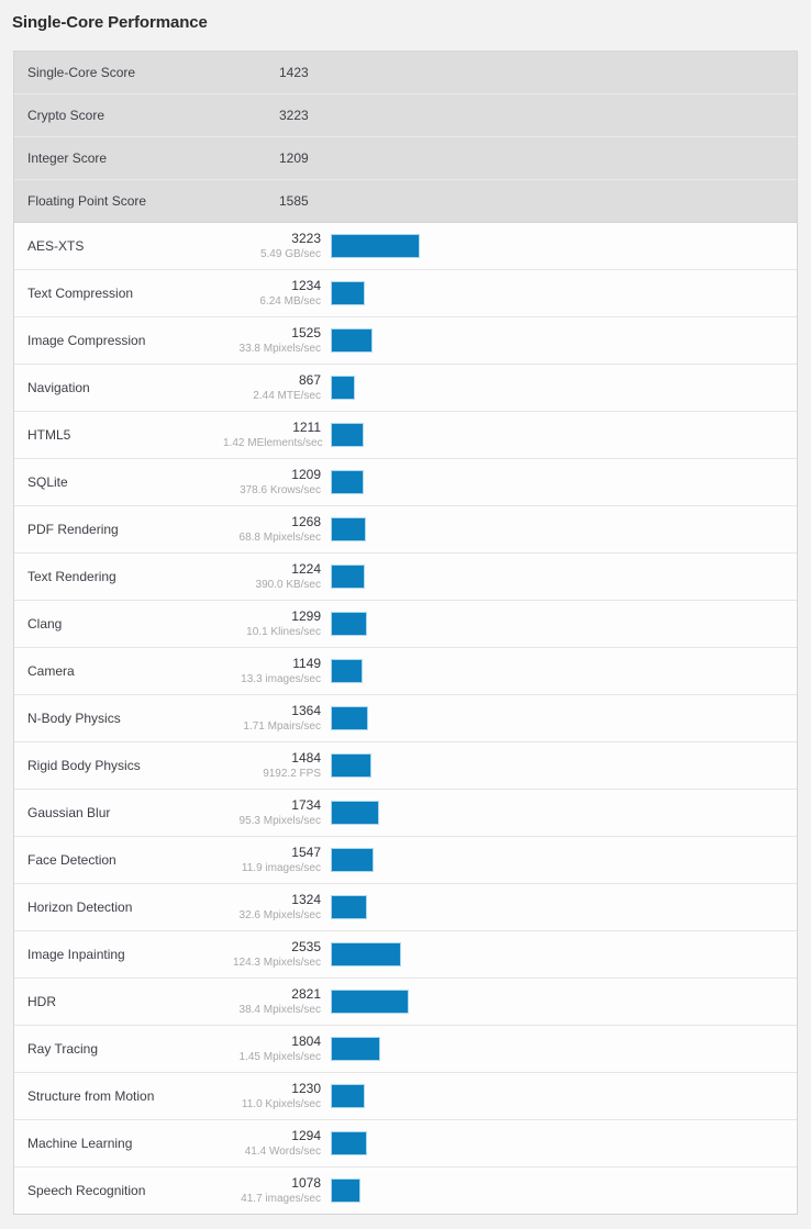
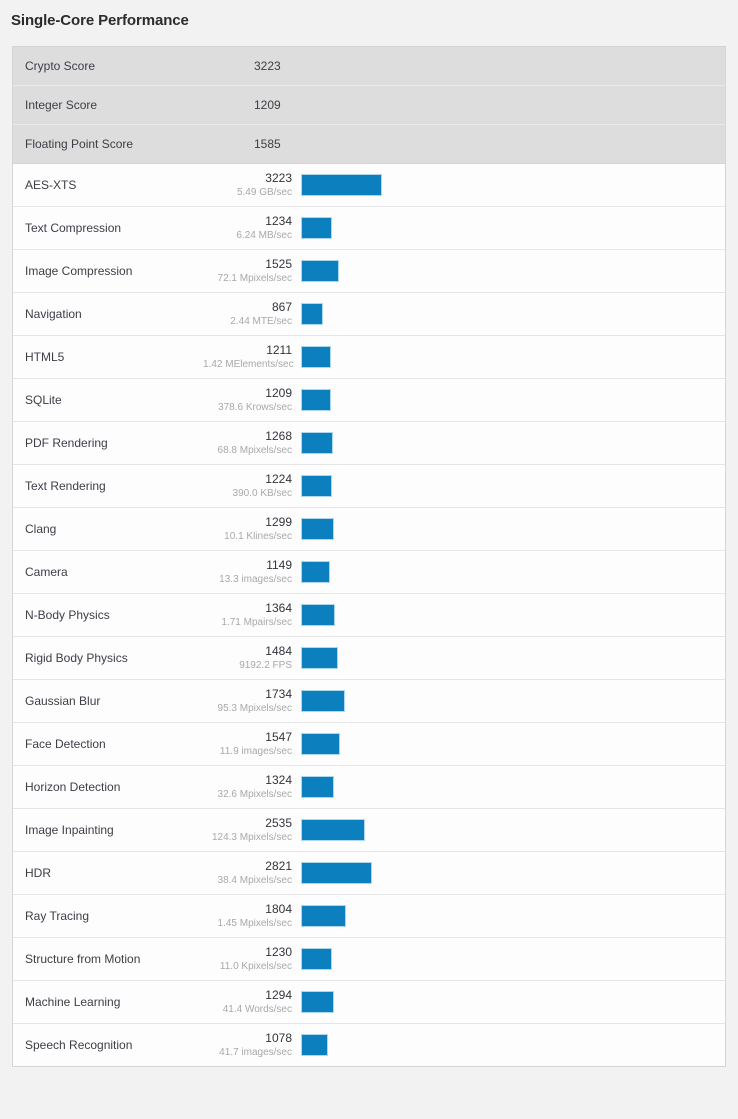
  Single-Core Performance
- Single-Core Score
- 1423
  Crypto Score
  3223
  Integer Score
  1209
  Floating Point Score
  1585
  AES-XTS
  3223
  5.49 GB/sec
  Text Compression
  1234
  6.24 MB/sec
  Image Compression
  1525
- 33.8 Mpixels/sec
+ 72.1 Mpixels/sec
  Navigation
  867
  2.44 MTE/sec
  HTML5
  1211
  1.42 MElements/sec
  SQLite
  1209
  378.6 Krows/sec
  PDF Rendering
  1268
  68.8 Mpixels/sec
  Text Rendering
  1224
  390.0 KB/sec
  Clang
  1299
  10.1 Klines/sec
  Camera
  1149
  13.3 images/sec
  N-Body Physics
  1364
  1.71 Mpairs/sec
  Rigid Body Physics
  1484
  9192.2 FPS
  Gaussian Blur
  1734
  95.3 Mpixels/sec
  Face Detection
  1547
  11.9 images/sec
  Horizon Detection
  1324
  32.6 Mpixels/sec
  Image Inpainting
  2535
  124.3 Mpixels/sec
  HDR
  2821
  38.4 Mpixels/sec
  Ray Tracing
  1804
  1.45 Mpixels/sec
  Structure from Motion
  1230
  11.0 Kpixels/sec
  Machine Learning
  1294
  41.4 Words/sec
  Speech Recognition
  1078
  41.7 images/sec
